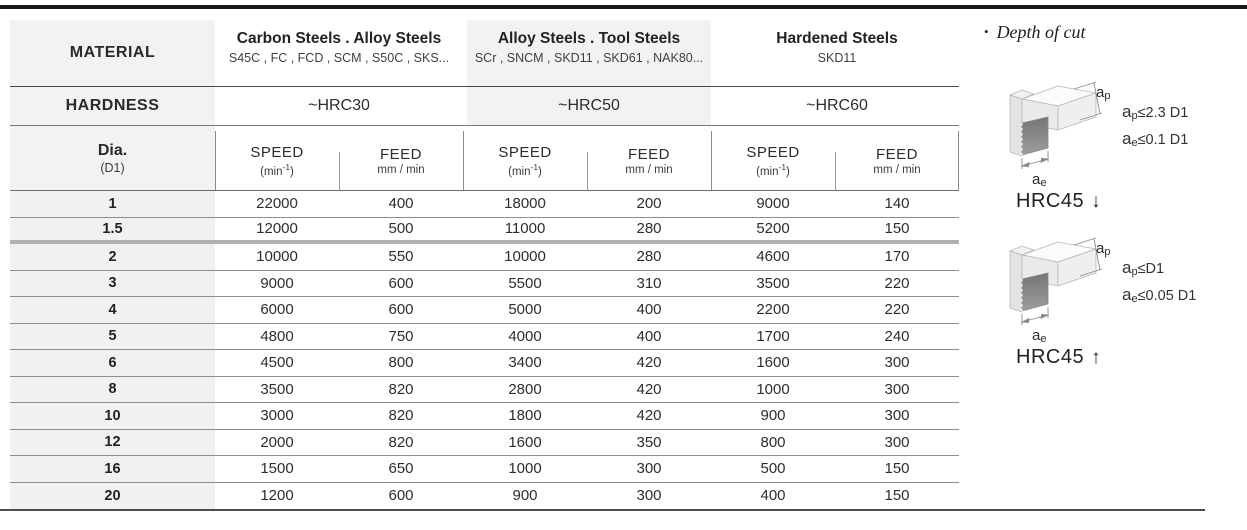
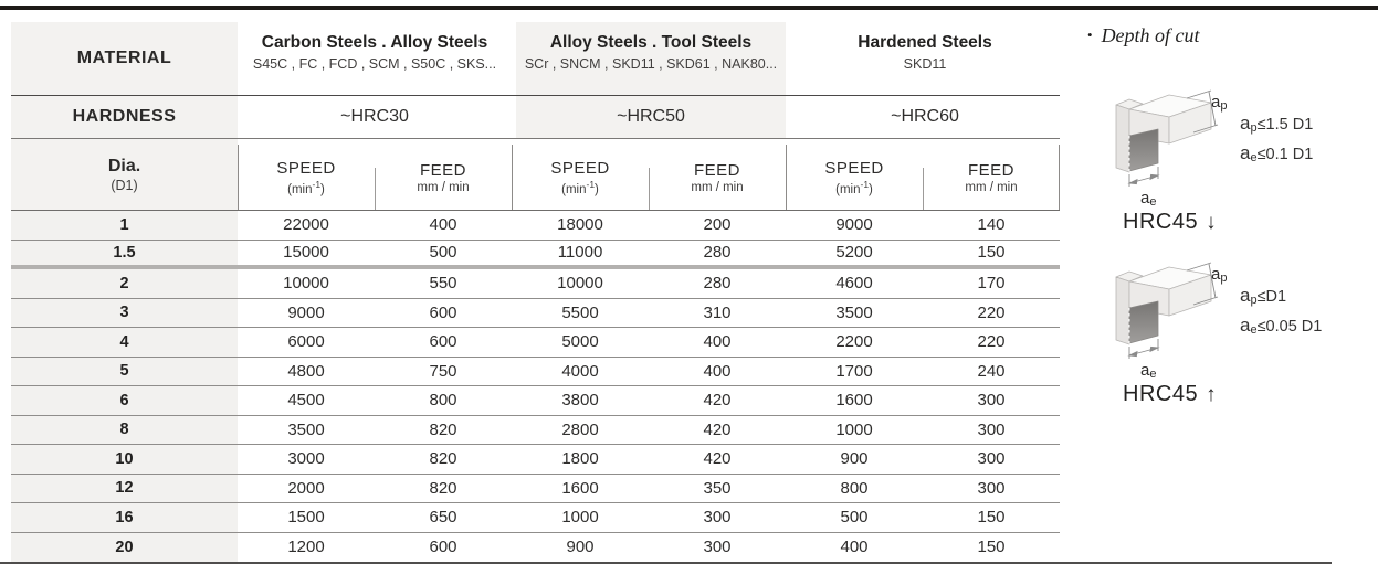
  MATERIAL
  Carbon Steels . Alloy Steels
  S45C , FC , FCD , SCM , S50C , SKS...
  Alloy Steels . Tool Steels
  SCr , SNCM , SKD11 , SKD61 , NAK80...
  Hardened Steels
  SKD11
  HARDNESS
  ~HRC30
  ~HRC50
  ~HRC60
  Dia.
  (D1)
  SPEED
  (min-1)
  FEED
  mm / min
  SPEED
  (min-1)
  FEED
  mm / min
  SPEED
  (min-1)
  FEED
  mm / min
  1
  22000
  400
  18000
  200
  9000
  140
  1.5
- 12000
+ 15000
  500
  11000
  280
  5200
  150
  2
  10000
  550
  10000
  280
  4600
  170
  3
  9000
  600
  5500
  310
  3500
  220
  4
  6000
  600
  5000
  400
  2200
  220
  5
  4800
  750
  4000
  400
  1700
  240
  6
  4500
  800
- 3400
+ 3800
  420
  1600
  300
  8
  3500
  820
  2800
  420
  1000
  300
  10
  3000
  820
  1800
  420
  900
  300
  12
  2000
  820
  1600
  350
  800
  300
  16
  1500
  650
  1000
  300
  500
  150
  20
  1200
  600
  900
  300
  400
  150
  • Depth of cut
  ap
  ae
- ap≤2.3 D1
+ ap≤1.5 D1
  ae≤0.1 D1
  HRC45 ↓
  ap
  ae
  ap≤D1
  ae≤0.05 D1
  HRC45 ↑
